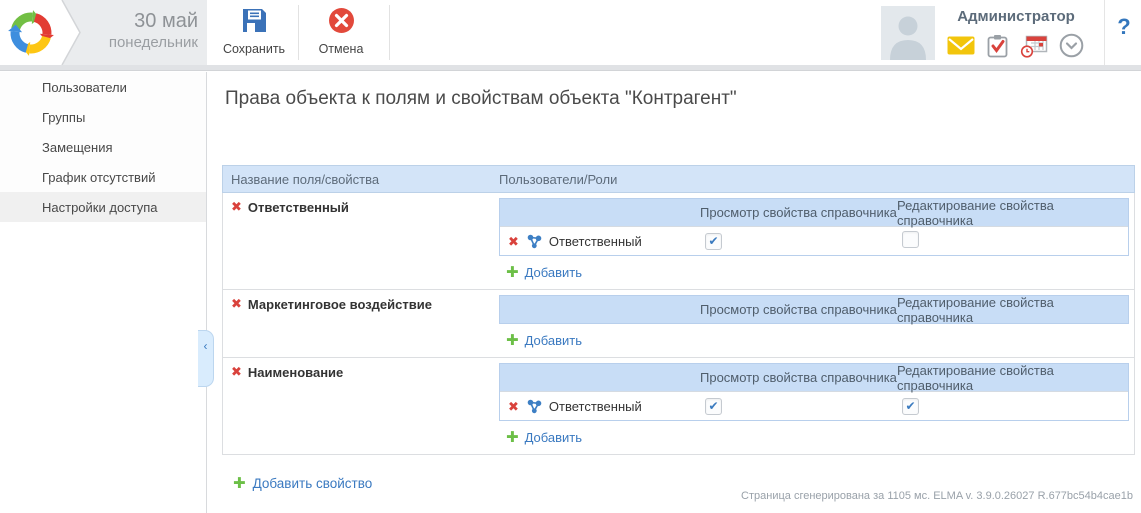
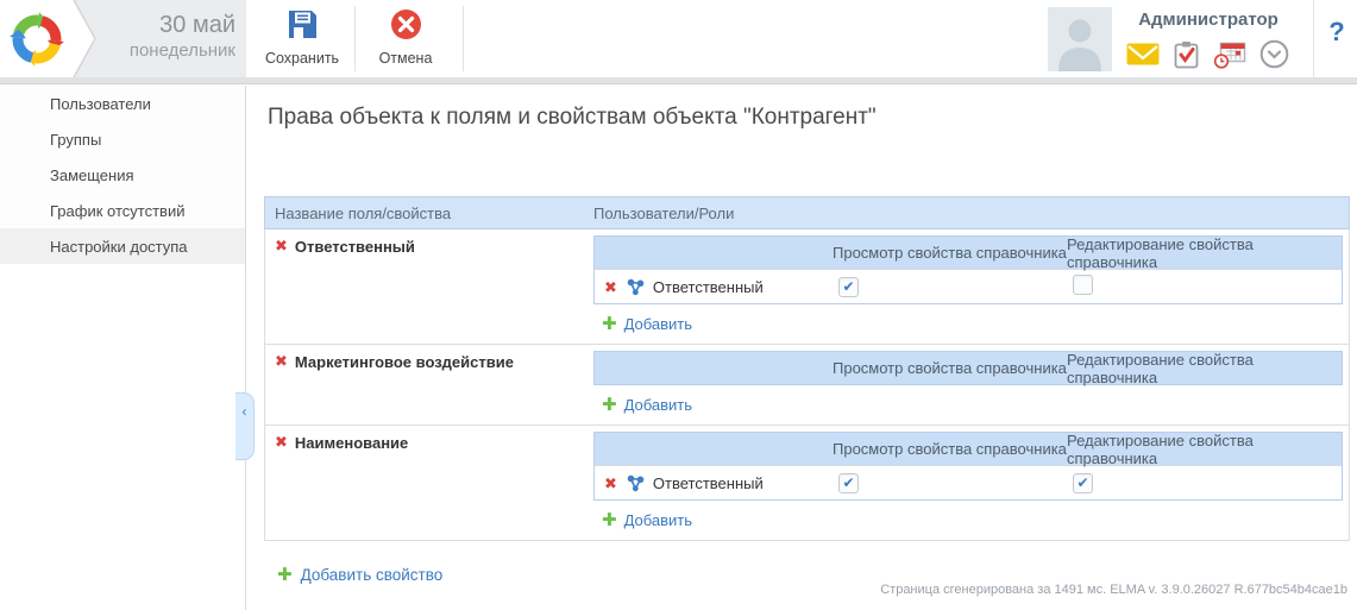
  30 май
  понедельник
  Сохранить
  Отмена
  Администратор
  ?
  Пользователи
  Группы
  Замещения
  График отсутствий
  Настройки доступа
  ‹
  Права объекта к полям и свойствам объекта "Контрагент"
  Название поля/свойства
  Пользователи/Роли
  ✖
  Ответственный
  Просмотр свойства справочника
  Редактирование свойства справочника
  ✖
  Ответственный
  ✔
  ✚
  Добавить
  ✖
  Маркетинговое воздействие
  Просмотр свойства справочника
  Редактирование свойства справочника
  ✚
  Добавить
  ✖
  Наименование
  Просмотр свойства справочника
  Редактирование свойства справочника
  ✖
  Ответственный
  ✔
  ✔
  ✚
  Добавить
  ✚
  Добавить свойство
- Страница сгенерирована за 1105 мс. ELMA v. 3.9.0.26027 R.677bc54b4cae1b
+ Страница сгенерирована за 1491 мс. ELMA v. 3.9.0.26027 R.677bc54b4cae1b
